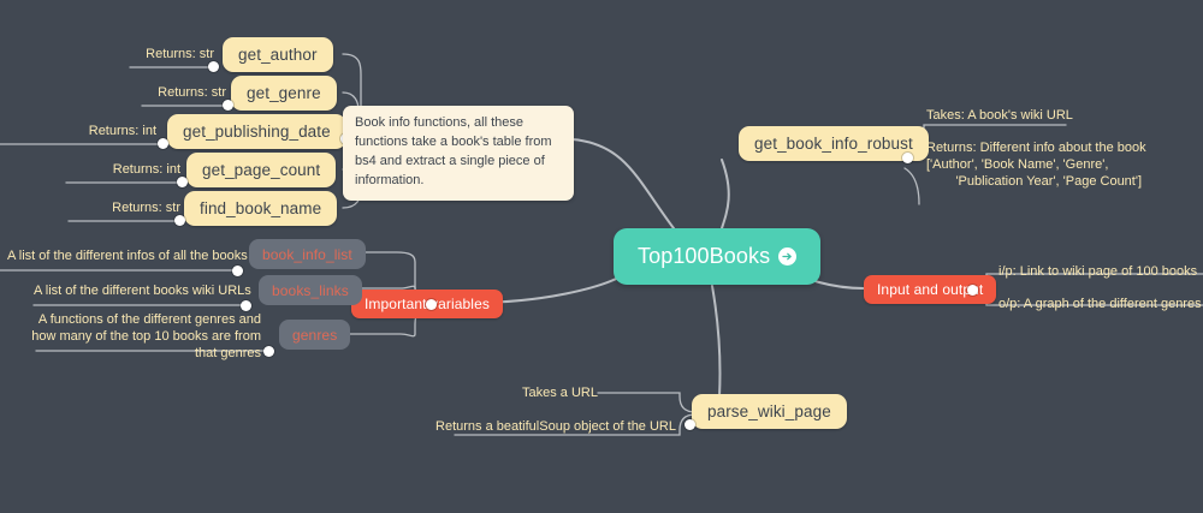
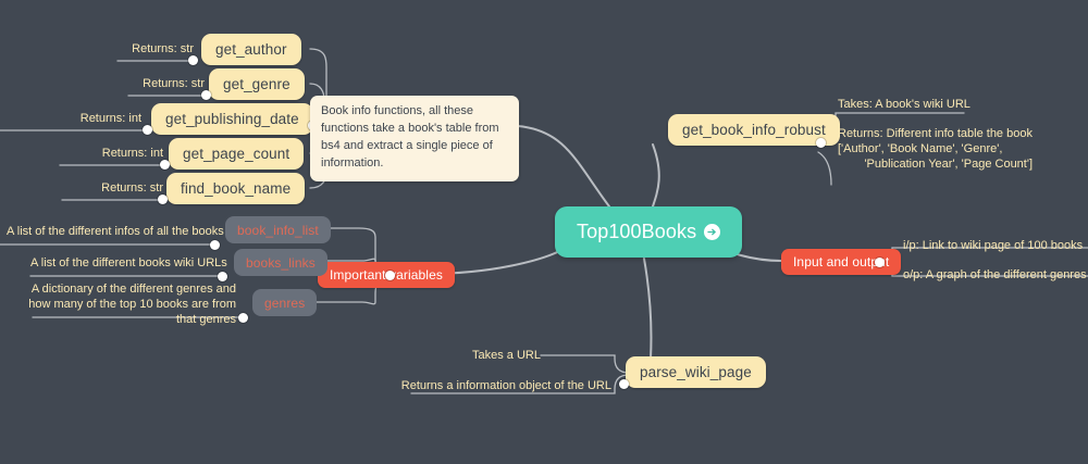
  Returns: str
  get_author
  Returns: str
  get_genre
  Returns: int
  get_publishing_date
  Returns: int
  get_page_count
  Returns: str
  find_book_name
  Book info functions, all these functions take a book's table from bs4 and extract a single piece of information.
  Top100Books
  get_book_info_robust
  Takes: A book's wiki URL
- Returns: Different info about the book
+ Returns: Different info table the book
  ['Author', 'Book Name', 'Genre',
  'Publication Year', 'Page Count']
  Input and outt
  i/p: Link to wiki page of 100 books
  o/p: A graph of the different genres
  Importantariables
  book_info_list
  A list of the different infos of all the books
  books_links
  A list of the different books wiki URLs
  genres
- A functions of the different genres and
+ A dictionary of the different genres and
  how many of the top 10 books are from
  that genres
  parse_wiki_page
  Takes a URL
- Returns a beatifulSoup object of the URL
+ Returns a information object of the URL
